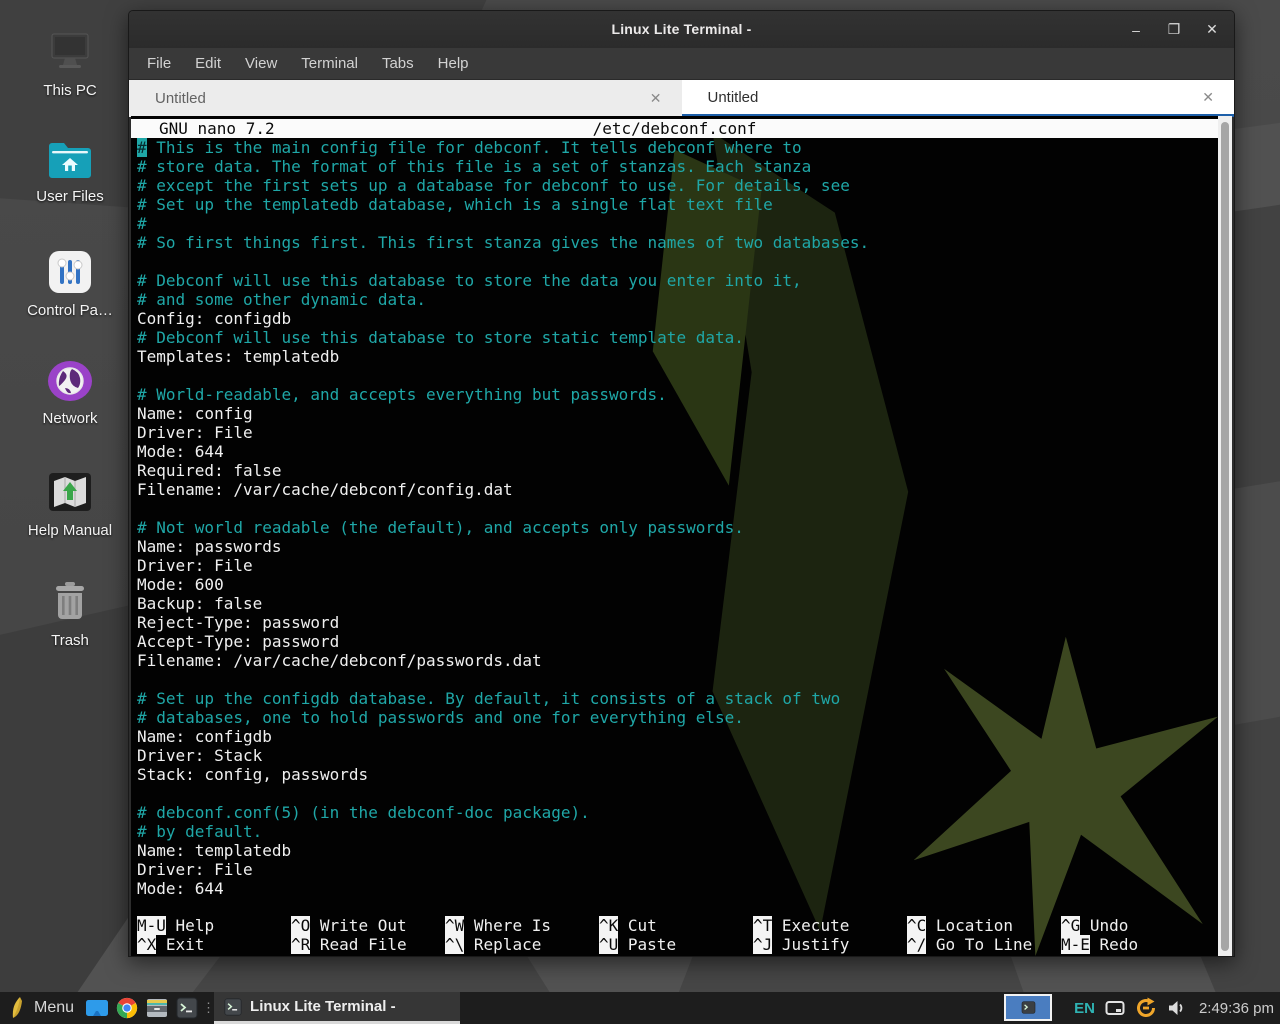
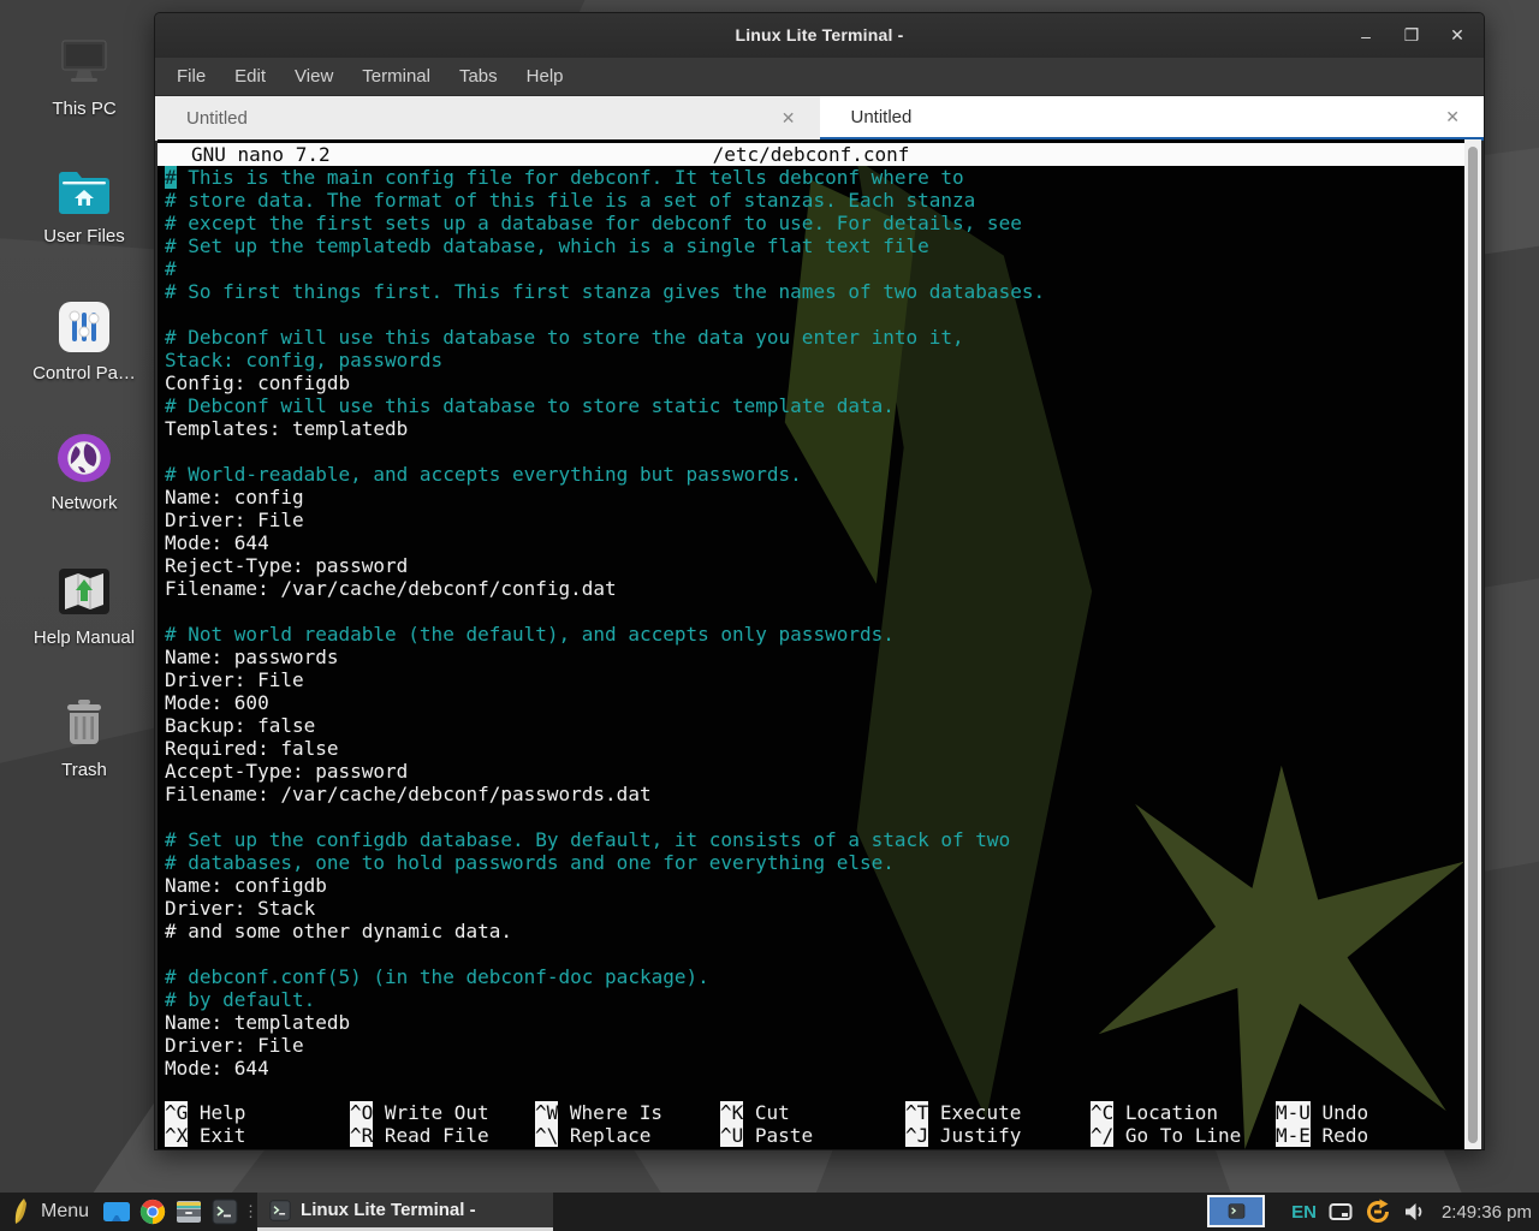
  This PC
  User Files
  Control Pa…
  Network
  Help Manual
  Trash
  Linux Lite Terminal -
  –
  ❐
  ✕
  File
  Edit
  View
  Terminal
  Tabs
  Help
  Untitled
  ✕
  Untitled
  ✕
  GNU nano 7.2
  /etc/debconf.conf
  the main config file for debconf. It tells debconf where to
  ata. The format of this file is a set of stanzas. Each stanza
  t the first sets up a database for debconf to use. For details, see
  # Set up the templatedb database, which is a single flat text file
  #
  # So first things first. This first stanza gives the names of two databases.
  # Debconf will use this database to store the data you enter into it,
- # and some other dynamic data.
+ Stack: config, passwords
  Config: configdb
  # Debconf will use this database to store static template data.
  Templates: templatedb
  # World-readable, and accepts everything but passwords.
  Name: config
  Driver: File
  Mode: 644
- Required: false
+ Reject-Type: password
  Filename: /var/cache/debconf/config.dat
  # Not world readable (the default), and accepts only passwords.
  Name: passwords
  Driver: File
  Mode: 600
  Backup: false
- Reject-Type: password
+ Required: false
  Accept-Type: password
  Filename: /var/cache/debconf/passwords.dat
  # Set up the configdb database. By default, it consists of a stack of two
  # databases, one to hold passwords and one for everything else.
  Name: configdb
  Driver: Stack
- Stack: config, passwords
+ # and some other dynamic data.
  # debconf.conf(5) (in the debconf-doc package).
  # by default.
  Name: templatedb
  Driver: File
  Mode: 644
- M-U Help
+ ^G Help
  ^O Write Out
  ^W Where Is
  ^K Cut
  ^T Execute
  ^C Location
- ^G Undo
+ M-U Undo
  ^X Exit
  ^R Read File
  ^\ Replace
  ^U Paste
  ^J Justify
  ^/ Go To Line
  M-E Redo
  Menu
  ⋮
  Linux Lite Terminal -
  EN
  2:49:36 pm
